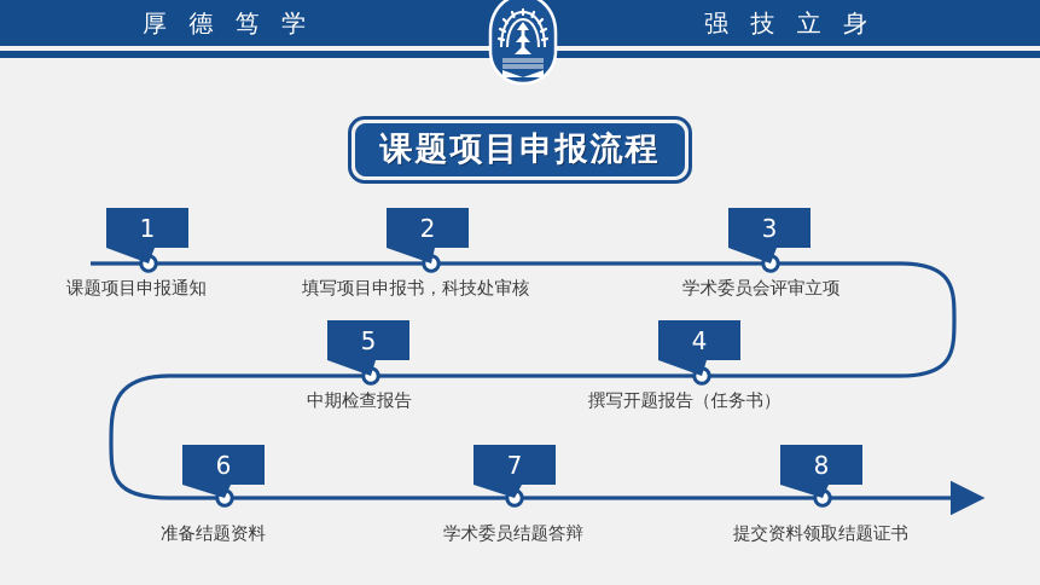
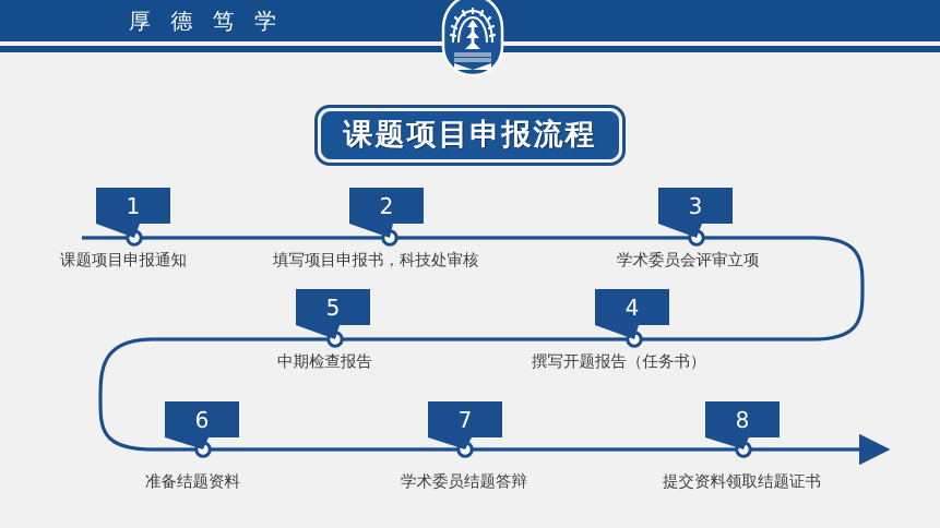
  厚 德 笃 学
- 强 技 立 身
  课题项目申报流程
  1
  2
  3
  4
  5
  6
  7
  8
  课题项目申报通知
  填写项目申报书，科技处审核
  学术委员会评审立项
  撰写开题报告（任务书）
  中期检查报告
  准备结题资料
  学术委员结题答辩
  提交资料领取结题证书
